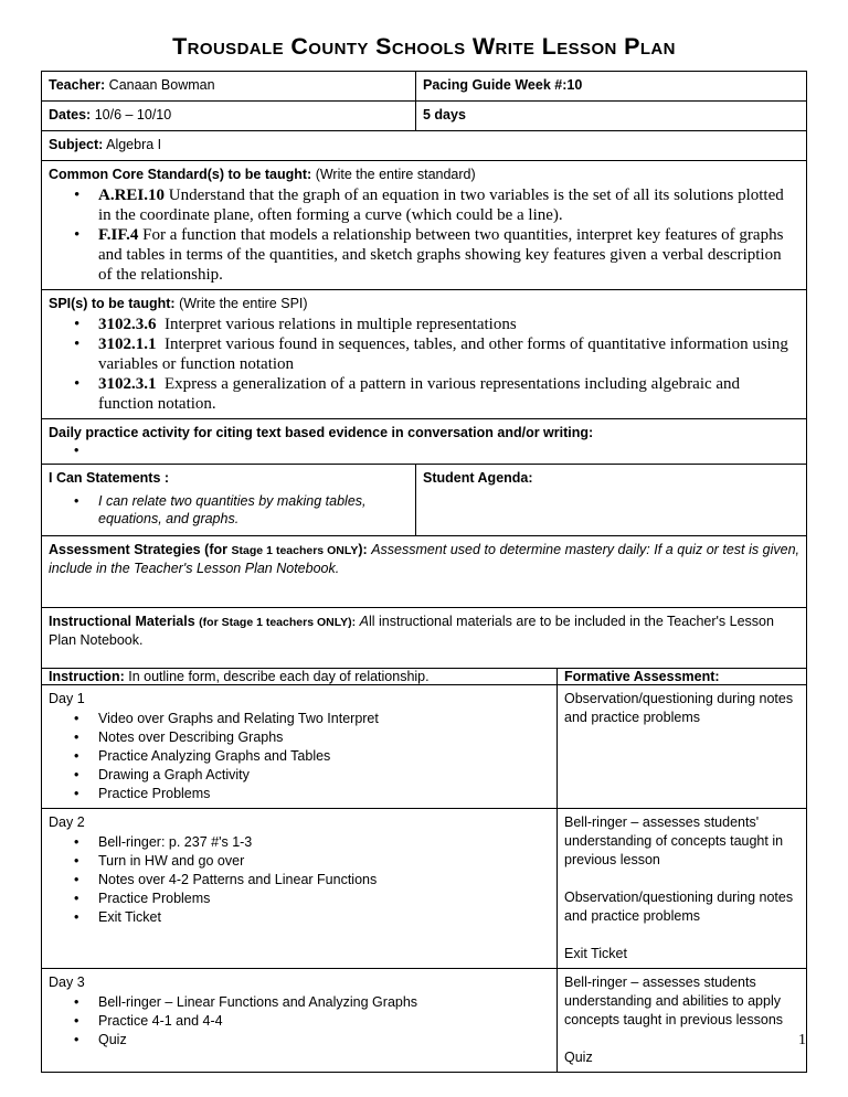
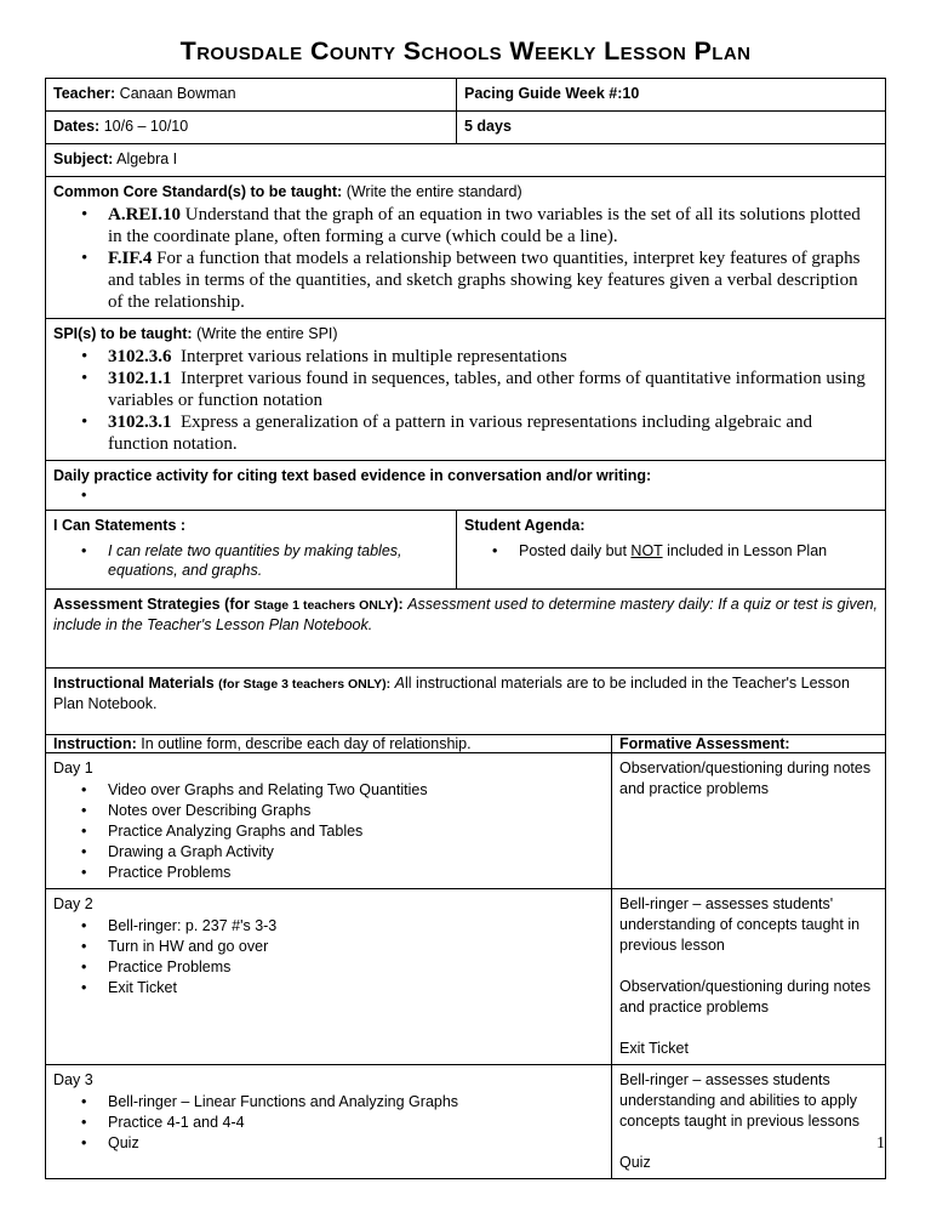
- Trousdale County Schools Write Lesson Plan
+ Trousdale County Schools Weekly Lesson Plan
  Teacher: Canaan Bowman
  Pacing Guide Week #:10
  Dates: 10/6 – 10/10
  5 days
  Subject: Algebra I
  Common Core Standard(s) to be taught: (Write the entire standard)
  A.REI.10 Understand that the graph of an equation in two variables is the set of all its solutions plotted in the coordinate plane, often forming a curve (which could be a line).
  F.IF.4 For a function that models a relationship between two quantities, interpret key features of graphs and tables in terms of the quantities, and sketch graphs showing key features given a verbal description of the relationship.
  SPI(s) to be taught: (Write the entire SPI)
  3102.3.6 Interpret various relations in multiple representations
  3102.1.1 Interpret various found in sequences, tables, and other forms of quantitative information using variables or function notation
  3102.3.1 Express a generalization of a pattern in various representations including algebraic and function notation.
  Daily practice activity for citing text based evidence in conversation and/or writing:
  I Can Statements :
  I can relate two quantities by making tables, equations, and graphs.
  Student Agenda:
+ Posted daily but NOT included in Lesson Plan
  Assessment Strategies (for Stage 1 teachers ONLY): Assessment used to determine mastery daily: If a quiz or test is given, include in the Teacher's Lesson Plan Notebook.
- Instructional Materials (for Stage 1 teachers ONLY): All instructional materials are to be included in the Teacher's Lesson Plan Notebook.
+ Instructional Materials (for Stage 3 teachers ONLY): All instructional materials are to be included in the Teacher's Lesson Plan Notebook.
  Instruction: In outline form, describe each day of relationship.
  Formative Assessment:
  Day 1
- Video over Graphs and Relating Two Interpret
+ Video over Graphs and Relating Two Quantities
  Notes over Describing Graphs
  Practice Analyzing Graphs and Tables
  Drawing a Graph Activity
  Practice Problems
  Observation/questioning during notes and practice problems
  Day 2
- Bell-ringer: p. 237 #'s 1-3
+ Bell-ringer: p. 237 #'s 3-3
  Turn in HW and go over
- Notes over 4-2 Patterns and Linear Functions
  Practice Problems
  Exit Ticket
  Bell-ringer – assesses students' understanding of concepts taught in previous lesson
  Observation/questioning during notes and practice problems
  Exit Ticket
  Day 3
  Bell-ringer – Linear Functions and Analyzing Graphs
  Practice 4-1 and 4-4
  Quiz
  Bell-ringer – assesses students understanding and abilities to apply concepts taught in previous lessons
  Quiz
  1
